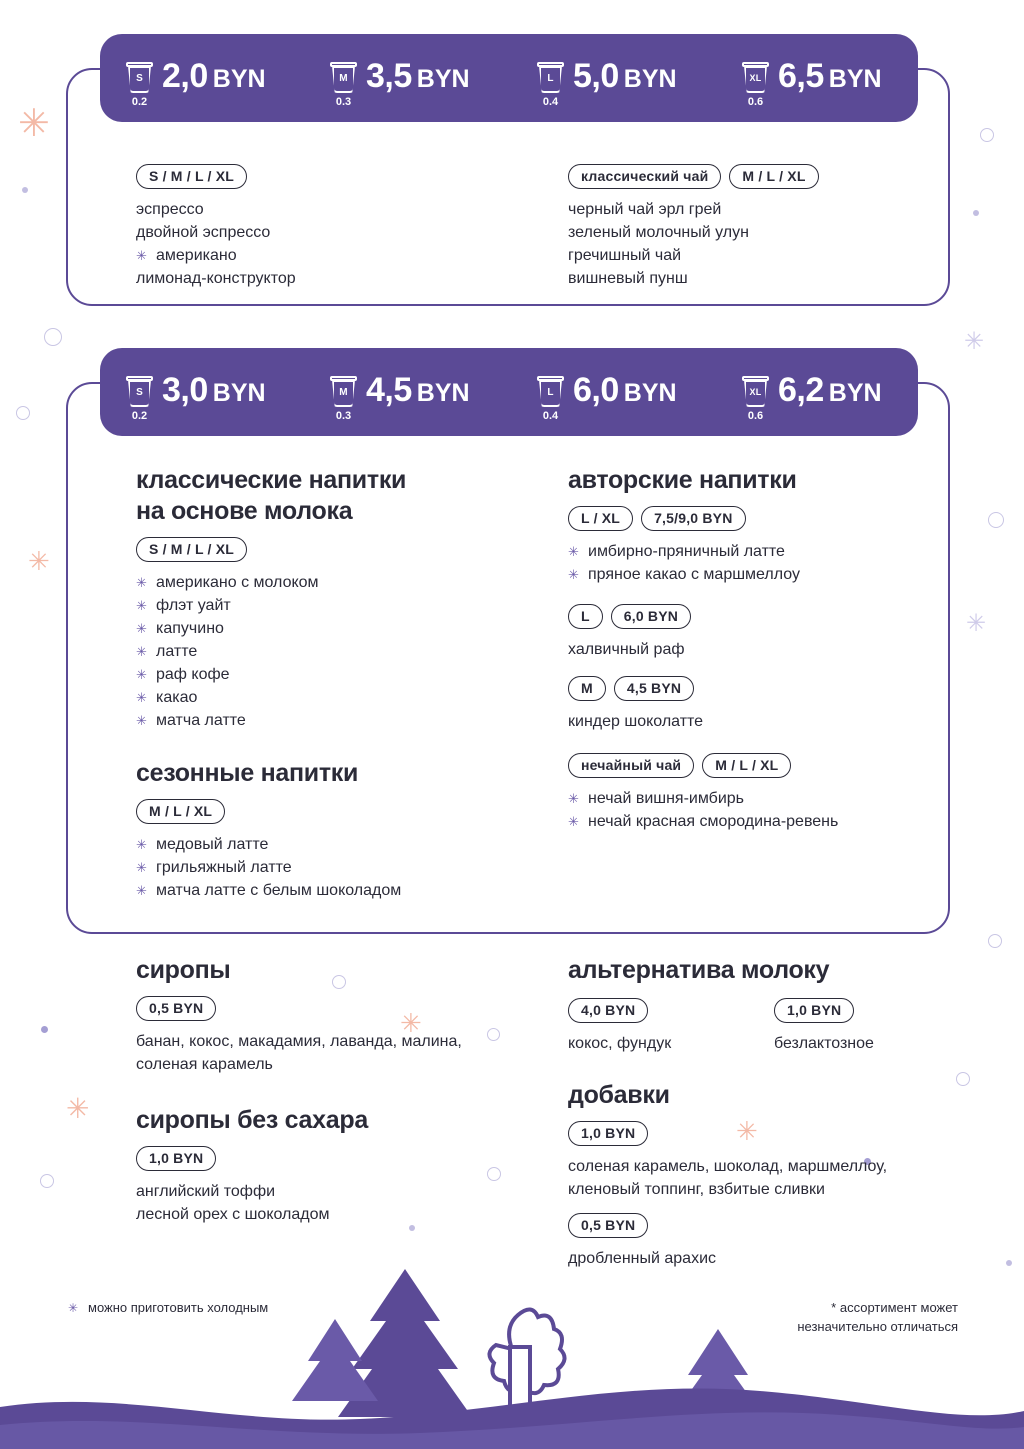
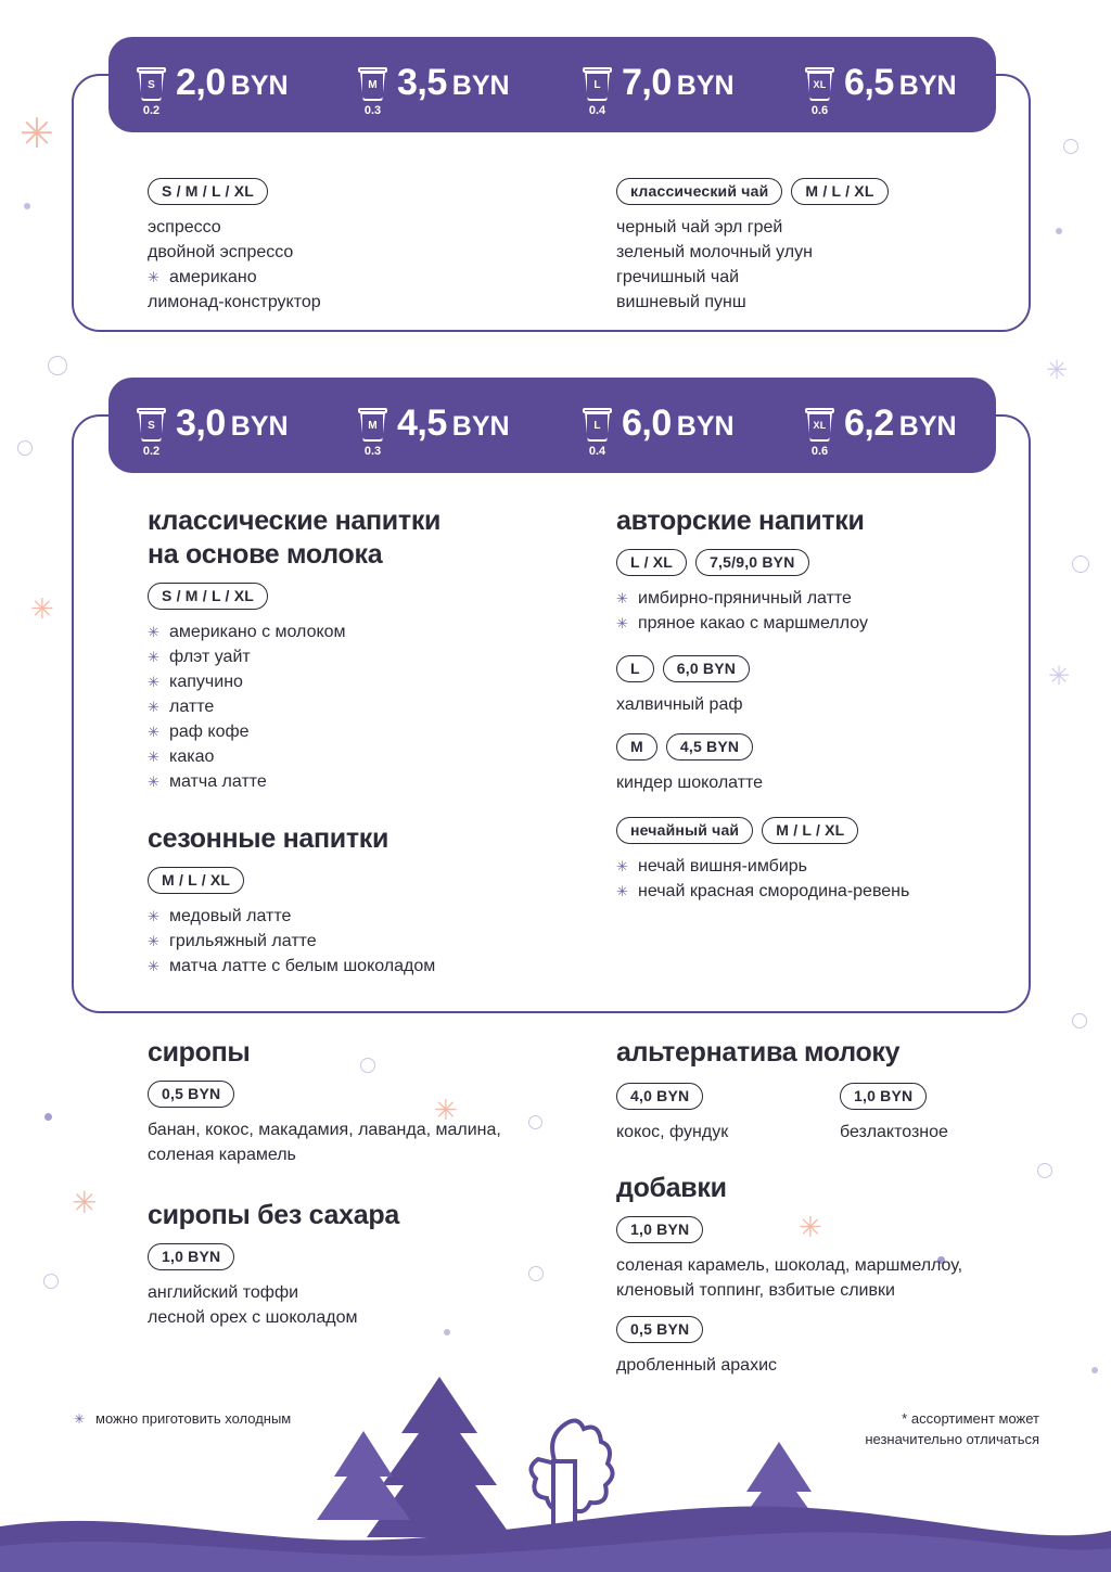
  ✳
  ✳
  ✳
  ✳
  ✳
  ✳
  ✳
  S
  0.2
  2,0
  BYN
  M
  0.3
  3,5
  BYN
  L
  0.4
- 5,0
+ 7,0
  BYN
  XL
  0.6
  6,5
  BYN
  S / M / L / XL
  эспрессо
  двойной эспрессо
  американо
  лимонад-конструктор
  классический чай
  M / L / XL
  черный чай эрл грей
  зеленый молочный улун
  гречишный чай
  вишневый пунш
  S
  0.2
  3,0
  BYN
  M
  0.3
  4,5
  BYN
  L
  0.4
  6,0
  BYN
  XL
  0.6
  6,2
  BYN
  классические напитки
  на основе молока
  S / M / L / XL
  американо с молоком
  флэт уайт
  капучино
  латте
  раф кофе
  какао
  матча латте
  сезонные напитки
  M / L / XL
  медовый латте
  грильяжный латте
  матча латте с белым шоколадом
  авторские напитки
  L / XL
  7,5/9,0 BYN
  имбирно-пряничный латте
  пряное какао с маршмеллоу
  L
  6,0 BYN
  халвичный раф
  M
  4,5 BYN
  киндер шоколатте
  нечайный чай
  M / L / XL
  нечай вишня-имбирь
  нечай красная смородина-ревень
  сиропы
  0,5 BYN
  банан, кокос, макадамия, лаванда, малина,
  соленая карамель
  сиропы без сахара
  1,0 BYN
  английский тоффи
  лесной орех с шоколадом
  альтернатива молоку
  4,0 BYN
  кокос, фундук
  1,0 BYN
  безлактозное
  добавки
  1,0 BYN
  соленая карамель, шоколад, маршмеллоу,
  кленовый топпинг, взбитые сливки
  0,5 BYN
  дробленный арахис
  можно приготовить холодным
  * ассортимент может
  незначительно отличаться
